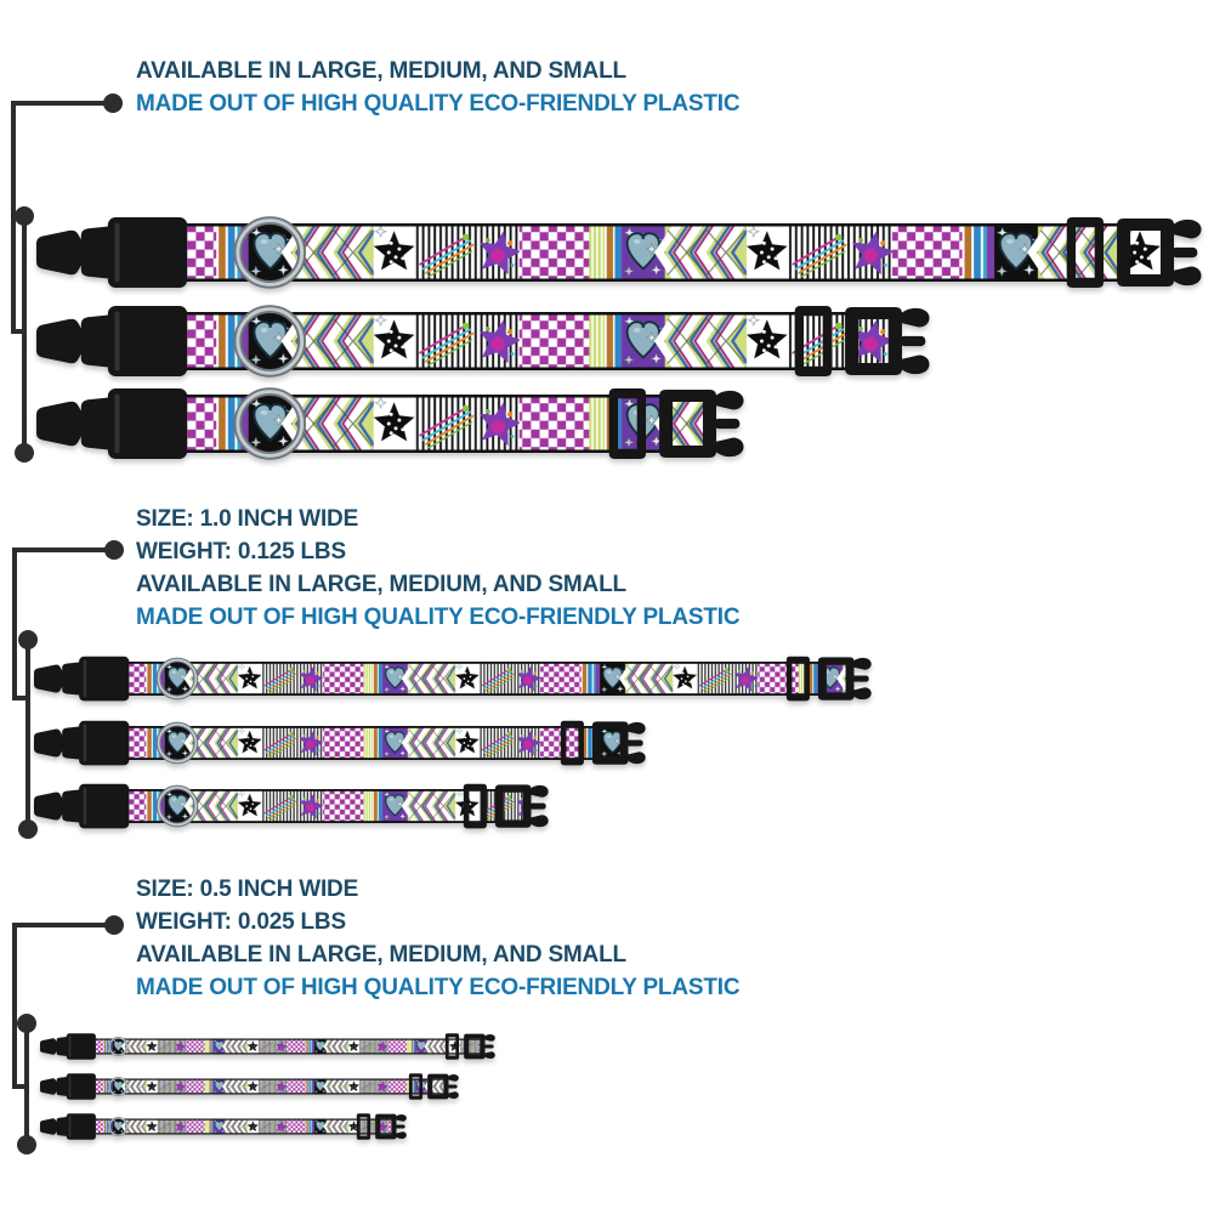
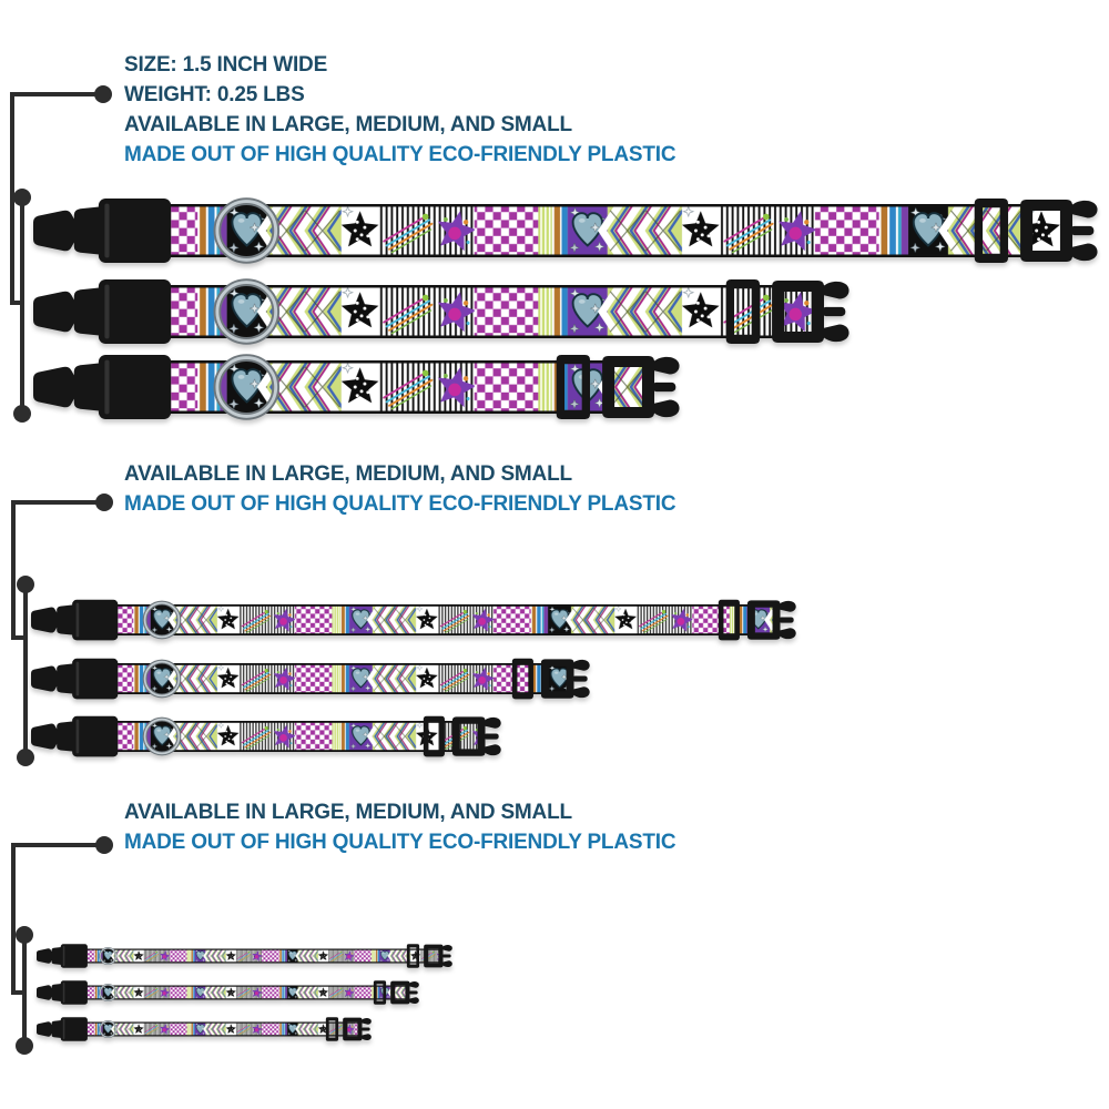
+ SIZE: 1.5 INCH WIDE
+ WEIGHT: 0.25 LBS
  AVAILABLE IN LARGE, MEDIUM, AND SMALL
  MADE OUT OF HIGH QUALITY ECO-FRIENDLY PLASTIC
- SIZE: 1.0 INCH WIDE
- WEIGHT: 0.125 LBS
  AVAILABLE IN LARGE, MEDIUM, AND SMALL
  MADE OUT OF HIGH QUALITY ECO-FRIENDLY PLASTIC
- SIZE: 0.5 INCH WIDE
- WEIGHT: 0.025 LBS
  AVAILABLE IN LARGE, MEDIUM, AND SMALL
  MADE OUT OF HIGH QUALITY ECO-FRIENDLY PLASTIC
